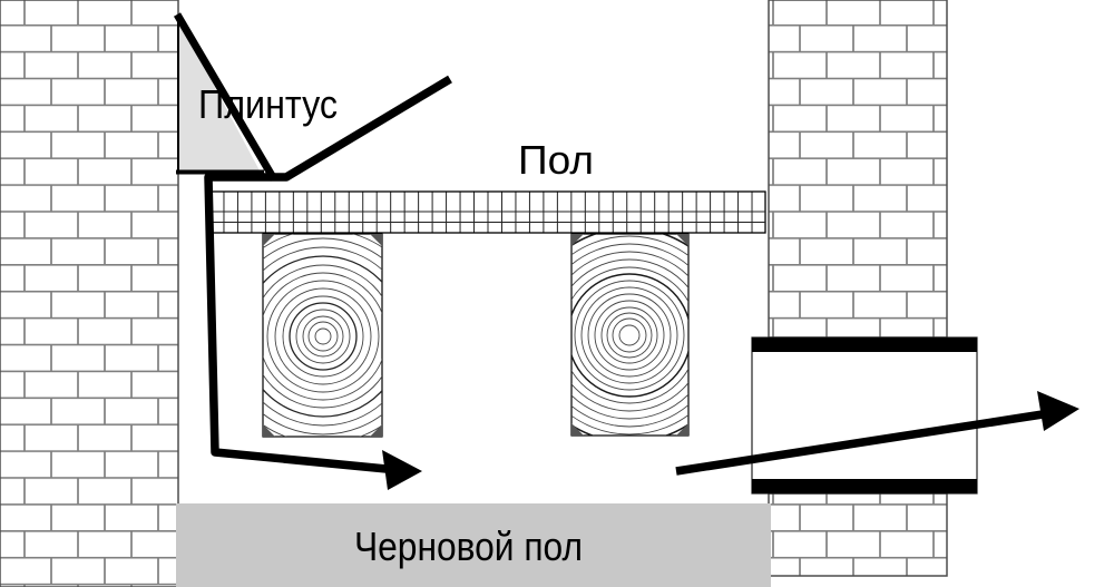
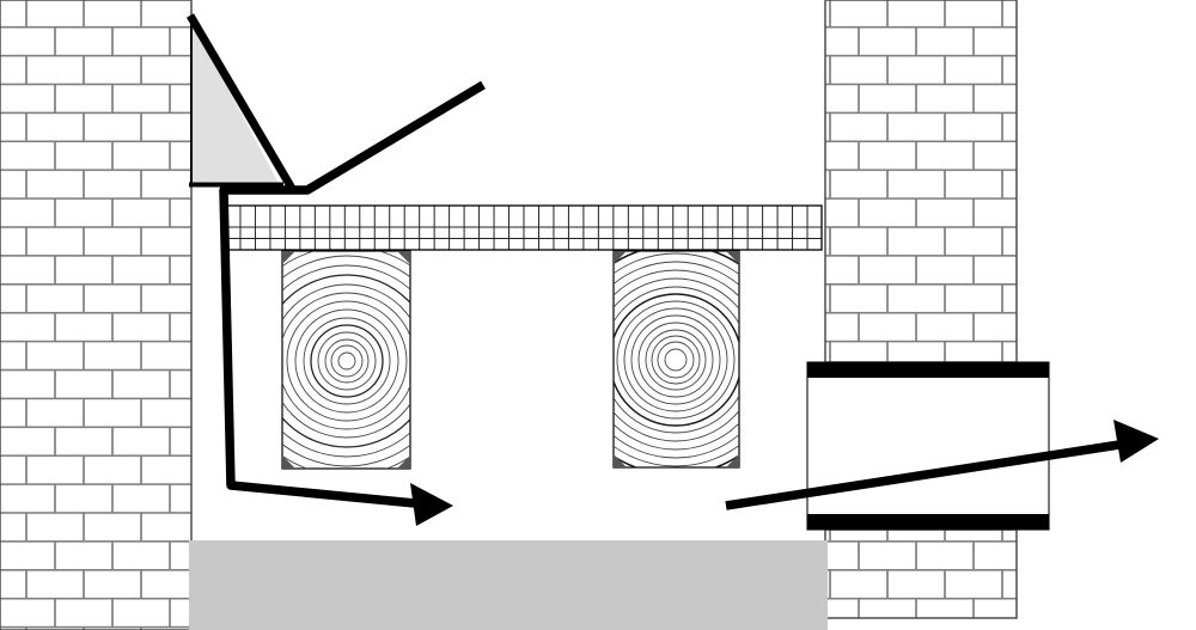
- Плинтус
- Пол
- Черновой пол
